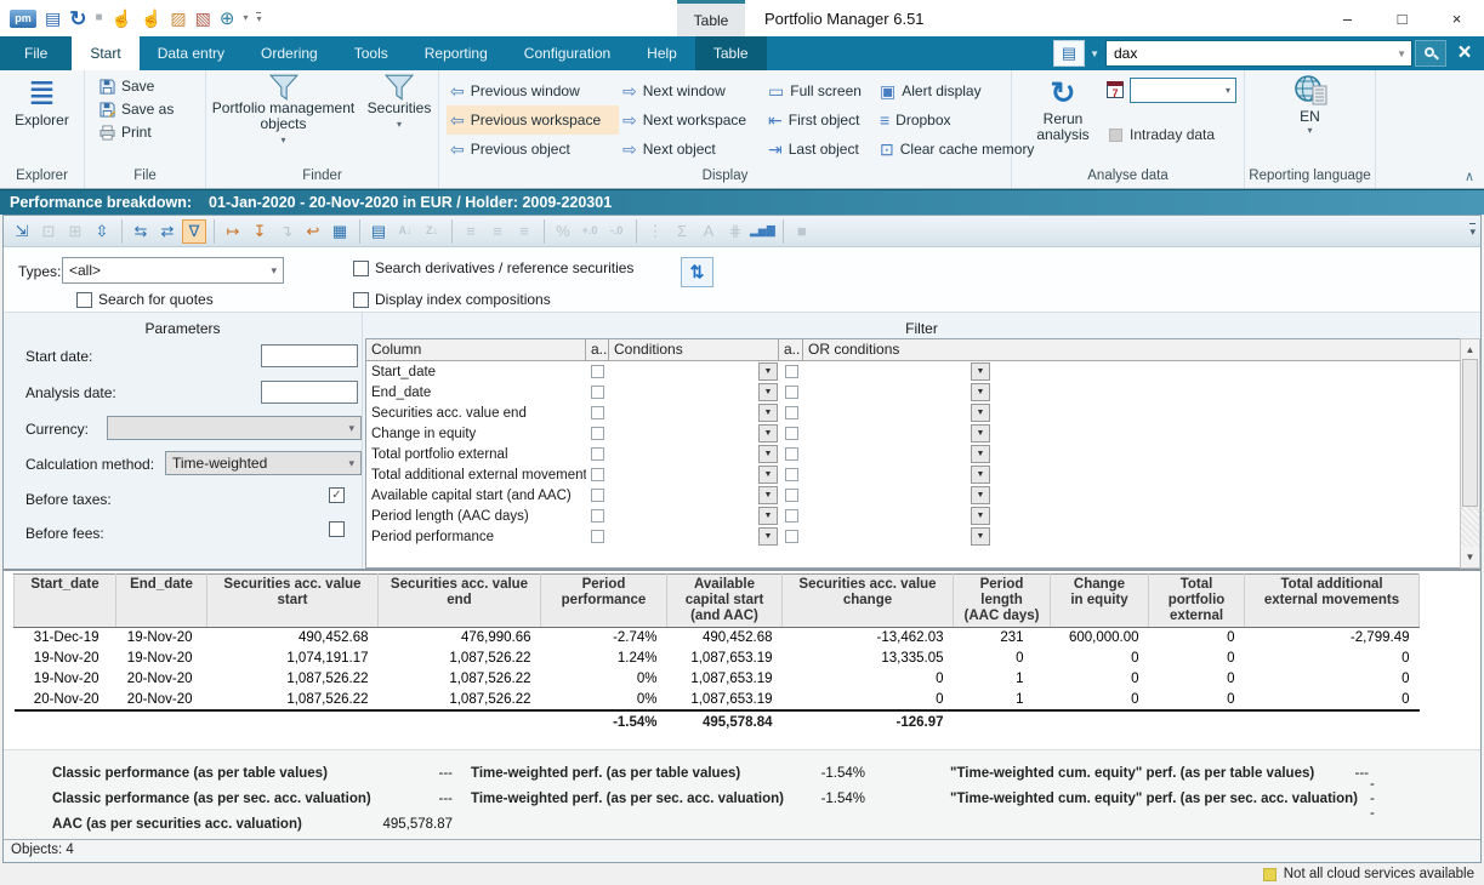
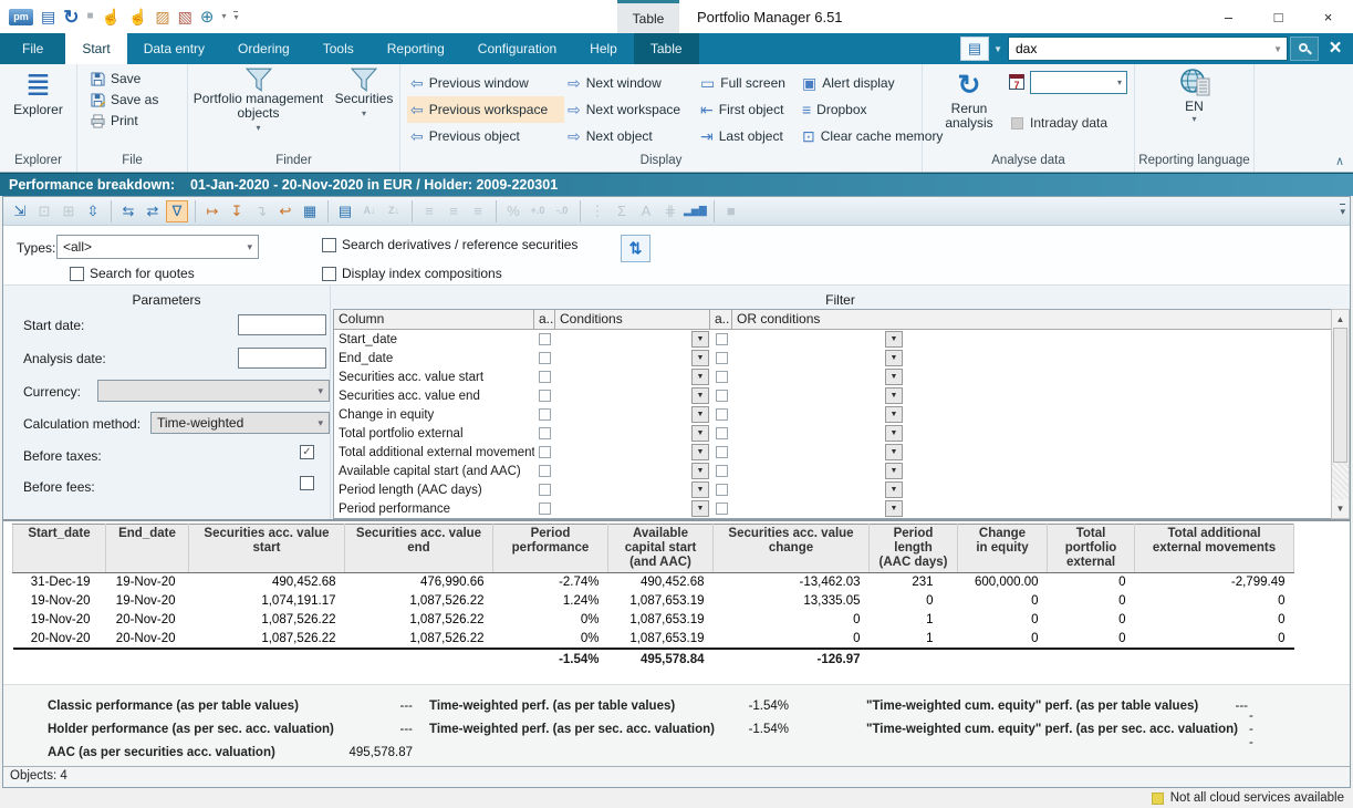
  pm
  ▤
  ↻
  ■
  ☝
  ☝
  ▨
  ▧
  ⊕
  ▾
  ▾
  Table
  Portfolio Manager 6.51
  –
  □
  ×
  File
  Start
  Data entry
  Ordering
  Tools
  Reporting
  Configuration
  Help
  Table
  ▤
  ▼
  dax
  ▼
  ×
  ≣
  Explorer
  Explorer
  Save
  Save as
  Print
  File
  Portfolio management objects
  ▾
  Securities
  ▾
  Finder
  ⇦
  Previous window
  ⇨
  Next window
  ▭
  Full screen
  ▣
  Alert display
  ⇦
  Previous workspace
  ⇨
  Next workspace
  ⇤
  First object
  ≡
  Dropbox
  ⇦
  Previous object
  ⇨
  Next object
  ⇥
  Last object
  ⊡
  Clear cache memory
  Display
  ↻
  Rerun analysis
  7
  ▾
  Intraday data
  Analyse data
  EN
  ▾
  Reporting language
  ∧
  Performance breakdown:
  01-Jan-2020 - 20-Nov-2020 in EUR / Holder: 2009-220301
  ⇲
  ⊡
  ⊞
  ⇳
  ⇆
  ⇄
  ∇
  ↦
  ↧
  ↴
  ↩
  ▦
  ▤
  A↓
  Z↓
  ≡
  ≡
  ≡
  %
  +.0
  -.0
  ⋮
  Σ
  A
  ⋕
  ▂▅▇
  ■
  ▾
  Types:
  <all>
  ▾
  Search for quotes
  Search derivatives / reference securities
  Display index compositions
  ⇅
  Parameters
  Start date:
  Analysis date:
  Currency:
  ▾
  Calculation method:
  Time-weighted
  ▾
  Before taxes:
  ✓
  Before fees:
  Filter
  Column
  a..
  Conditions
  a..
  OR conditions
  Start_date
  End_date
+ Securities acc. value start
  Securities acc. value end
  Change in equity
  Total portfolio external
  Total additional external movement
  Available capital start (and AAC)
  Period length (AAC days)
  Period performance
  ▲
  ▼
  Start_date	End_date	Securities acc. value start	Securities acc. value end	Period performance	Available capital start (and AAC)	Securities acc. value change	Period length (AAC days)	Change in equity	Total portfolio external	Total additional external movements
  31-Dec-19	19-Nov-20	490,452.68	476,990.66	-2.74%	490,452.68	-13,462.03	231	600,000.00	0	-2,799.49
  19-Nov-20	19-Nov-20	1,074,191.17	1,087,526.22	1.24%	1,087,653.19	13,335.05	0	0	0	0
  19-Nov-20	20-Nov-20	1,087,526.22	1,087,526.22	0%	1,087,653.19	0	1	0	0	0
  20-Nov-20	20-Nov-20	1,087,526.22	1,087,526.22	0%	1,087,653.19	0	1	0	0	0
  				-1.54%	495,578.84	-126.97
  Classic performance (as per table values)
  ---
- Classic performance (as per sec. acc. valuation)
+ Holder performance (as per sec. acc. valuation)
  ---
  AAC (as per securities acc. valuation)
  495,578.87
  Time-weighted perf. (as per table values)
  -1.54%
  Time-weighted perf. (as per sec. acc. valuation)
  -1.54%
  "Time-weighted cum. equity" perf. (as per table values)
  ---
  "Time-weighted cum. equity" perf. (as per sec. acc. valuation)
  ---
  Objects: 4
  Not all cloud services available
